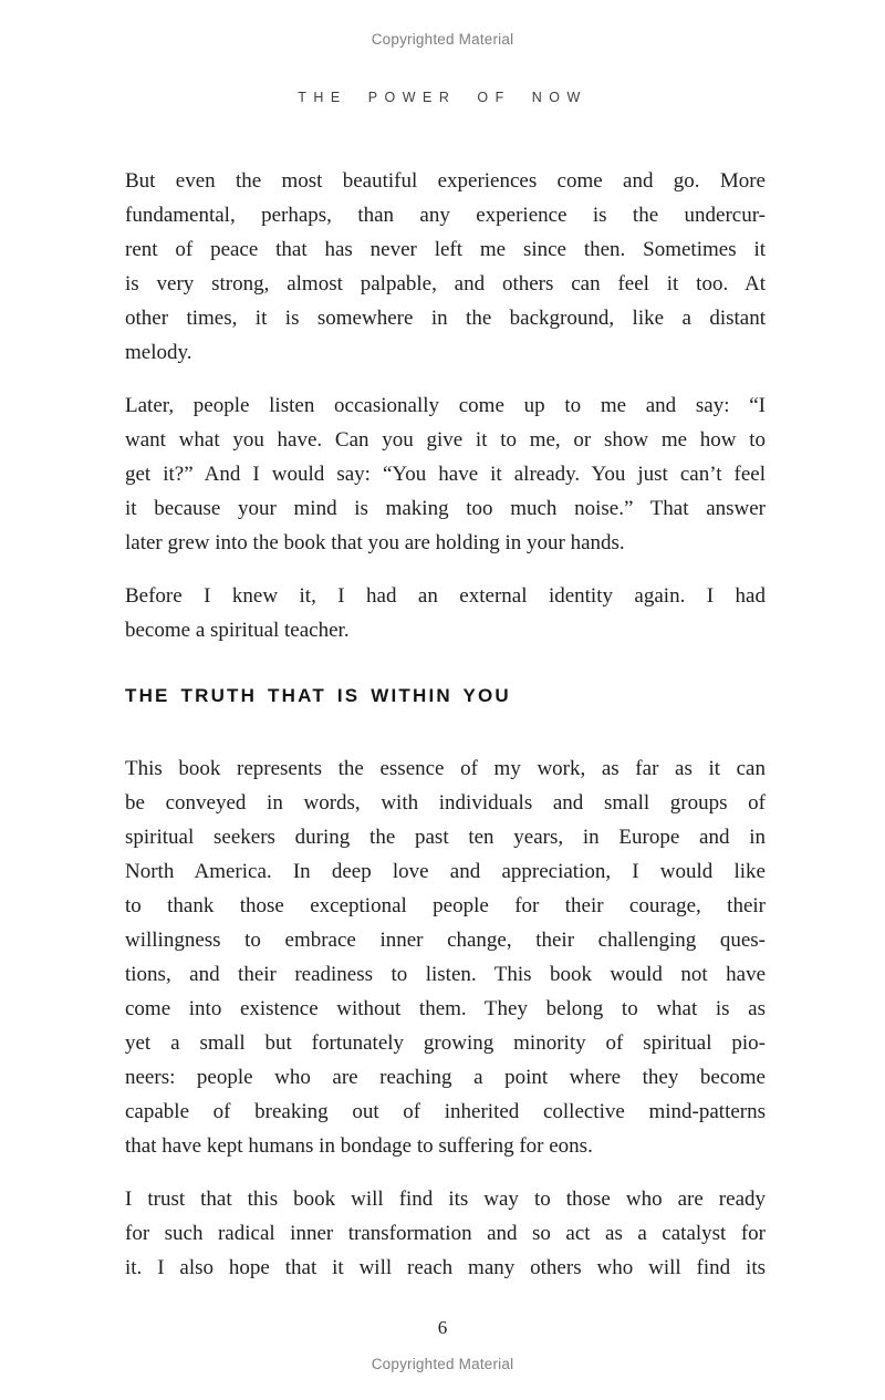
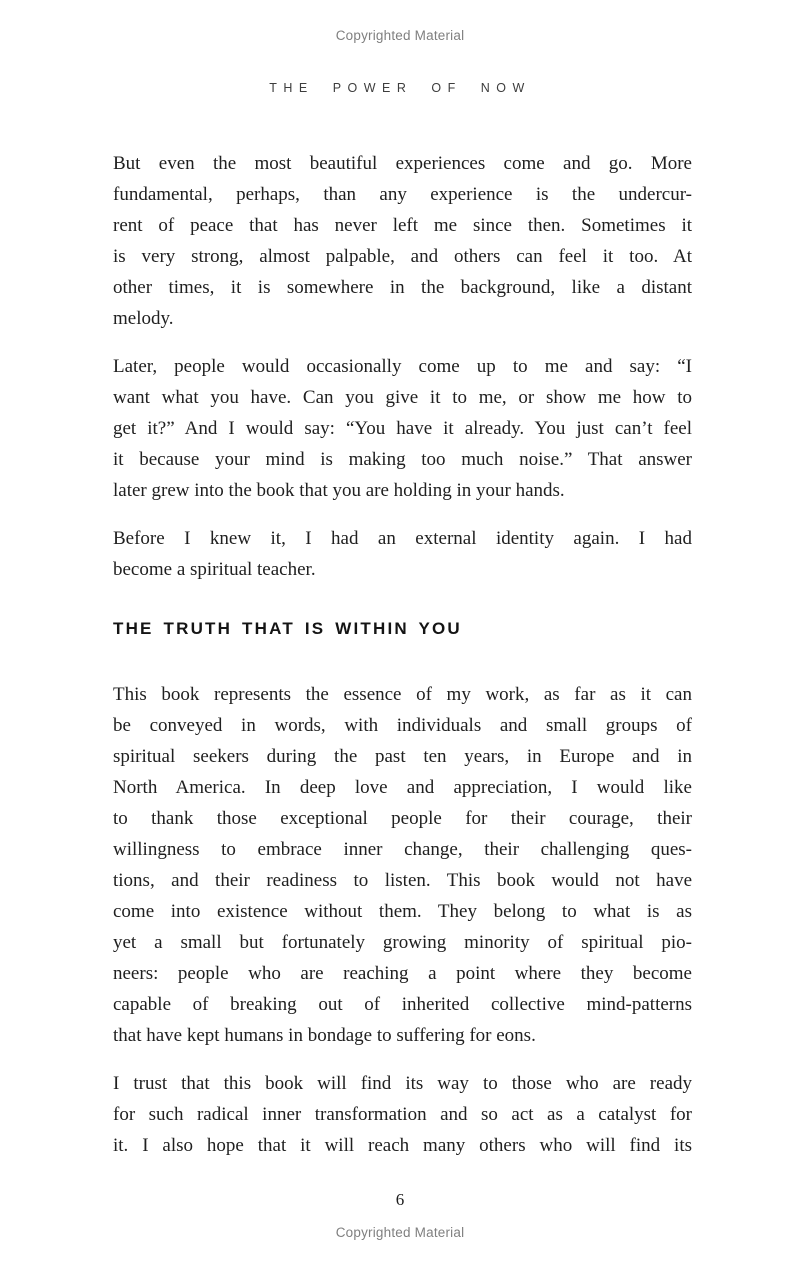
  Copyrighted Material
  THE POWER OF NOW
  But even the most beautiful experiences come and go. More
  fundamental, perhaps, than any experience is the undercur-
  rent of peace that has never left me since then. Sometimes it
  is very strong, almost palpable, and others can feel it too. At
  other times, it is somewhere in the background, like a distant
  melody.
- Later, people listen occasionally come up to me and say: “I
+ Later, people would occasionally come up to me and say: “I
  want what you have. Can you give it to me, or show me how to
  get it?” And I would say: “You have it already. You just can’t feel
  it because your mind is making too much noise.” That answer
  later grew into the book that you are holding in your hands.
  Before I knew it, I had an external identity again. I had
  become a spiritual teacher.
  THE TRUTH THAT IS WITHIN YOU
  This book represents the essence of my work, as far as it can
  be conveyed in words, with individuals and small groups of
  spiritual seekers during the past ten years, in Europe and in
  North America. In deep love and appreciation, I would like
  to thank those exceptional people for their courage, their
  willingness to embrace inner change, their challenging ques-
  tions, and their readiness to listen. This book would not have
  come into existence without them. They belong to what is as
  yet a small but fortunately growing minority of spiritual pio-
  neers: people who are reaching a point where they become
  capable of breaking out of inherited collective mind-patterns
  that have kept humans in bondage to suffering for eons.
  I trust that this book will find its way to those who are ready
  for such radical inner transformation and so act as a catalyst for
  it. I also hope that it will reach many others who will find its
  6
  Copyrighted Material
